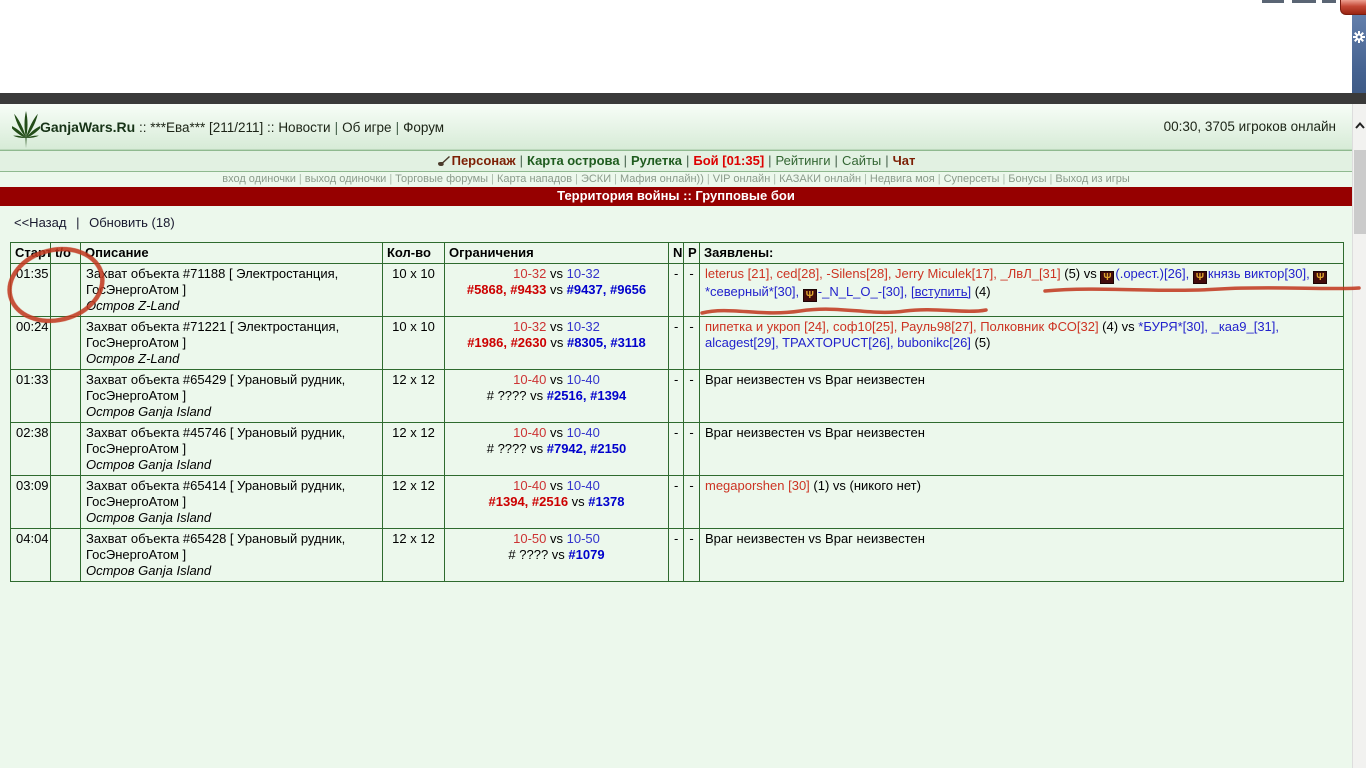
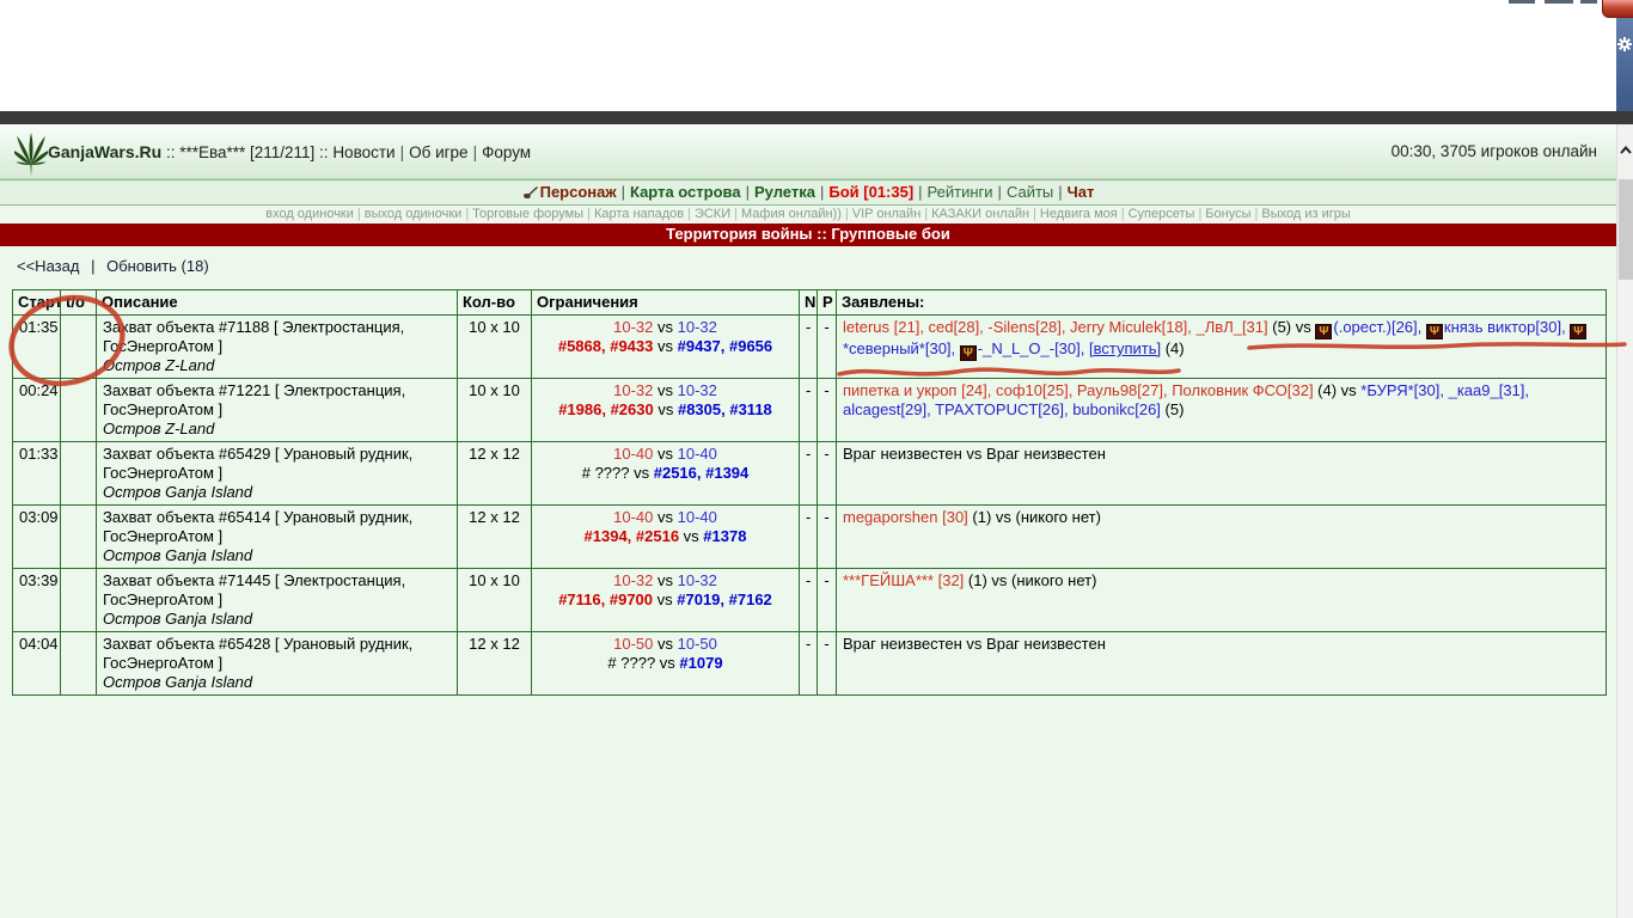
  GanjaWars.Ru :: ***Ева*** [211/211] :: Новости | Об игре | Форум
  00:30, 3705 игроков онлайн
  Персонаж | Карта острова | Рулетка | Бой [01:35] | Рейтинги | Сайты | Чат
  вход одиночки | выход одиночки | Торговые форумы | Карта нападов | ЭСКИ | Мафия онлайн)) | VIP онлайн | КАЗАКИ онлайн | Недвига моя | Суперсеты | Бонусы | Выход из игры
  Территория войны :: Групповые бои
  <<Назад | Обновить (18)
  Старт	t/o	Описание	Кол-во	Ограничения	N	P	Заявлены:
- 01:35		Захват объекта #71188 [ Электростанция, ГосЭнергоАтом ]Остров Z-Land	10 x 10	10-32 vs 10-32#5868, #9433 vs #9437, #9656	-	-	leterus [21], ced[28], -Silens[28], Jerry Miculek[17], _ЛвЛ_[31] (5) vs Ψ (.орест.)[26], Ψ князь виктор[30], Ψ*северный*[30], Ψ -_N_L_O_-[30], [вступить] (4)
+ 01:35		Захват объекта #71188 [ Электростанция, ГосЭнергоАтом ]Остров Z-Land	10 x 10	10-32 vs 10-32#5868, #9433 vs #9437, #9656	-	-	leterus [21], ced[28], -Silens[28], Jerry Miculek[18], _ЛвЛ_[31] (5) vs Ψ (.орест.)[26], Ψ князь виктор[30], Ψ*северный*[30], Ψ -_N_L_O_-[30], [вступить] (4)
  00:24		Захват объекта #71221 [ Электростанция, ГосЭнергоАтом ]Остров Z-Land	10 x 10	10-32 vs 10-32#1986, #2630 vs #8305, #3118	-	-	пипетка и укроп [24], соф10[25], Рауль98[27], Полковник ФСО[32] (4) vs *БУРЯ*[30], _каа9_[31], alcagest[29], TPAXTOPUCT[26], bubonikc[26] (5)
  01:33		Захват объекта #65429 [ Урановый рудник, ГосЭнергоАтом ]Остров Ganja Island	12 x 12	10-40 vs 10-40# ???? vs #2516, #1394	-	-	Враг неизвестен vs Враг неизвестен
- 02:38		Захват объекта #45746 [ Урановый рудник, ГосЭнергоАтом ]Остров Ganja Island	12 x 12	10-40 vs 10-40# ???? vs #7942, #2150	-	-	Враг неизвестен vs Враг неизвестен
  03:09		Захват объекта #65414 [ Урановый рудник, ГосЭнергоАтом ]Остров Ganja Island	12 x 12	10-40 vs 10-40#1394, #2516 vs #1378	-	-	megaporshen [30] (1) vs (никого нет)
+ 03:39		Захват объекта #71445 [ Электростанция, ГосЭнергоАтом ]Остров Ganja Island	10 x 10	10-32 vs 10-32#7116, #9700 vs #7019, #7162	-	-	***ГЕЙША*** [32] (1) vs (никого нет)
  04:04		Захват объекта #65428 [ Урановый рудник, ГосЭнергоАтом ]Остров Ganja Island	12 x 12	10-50 vs 10-50# ???? vs #1079	-	-	Враг неизвестен vs Враг неизвестен
